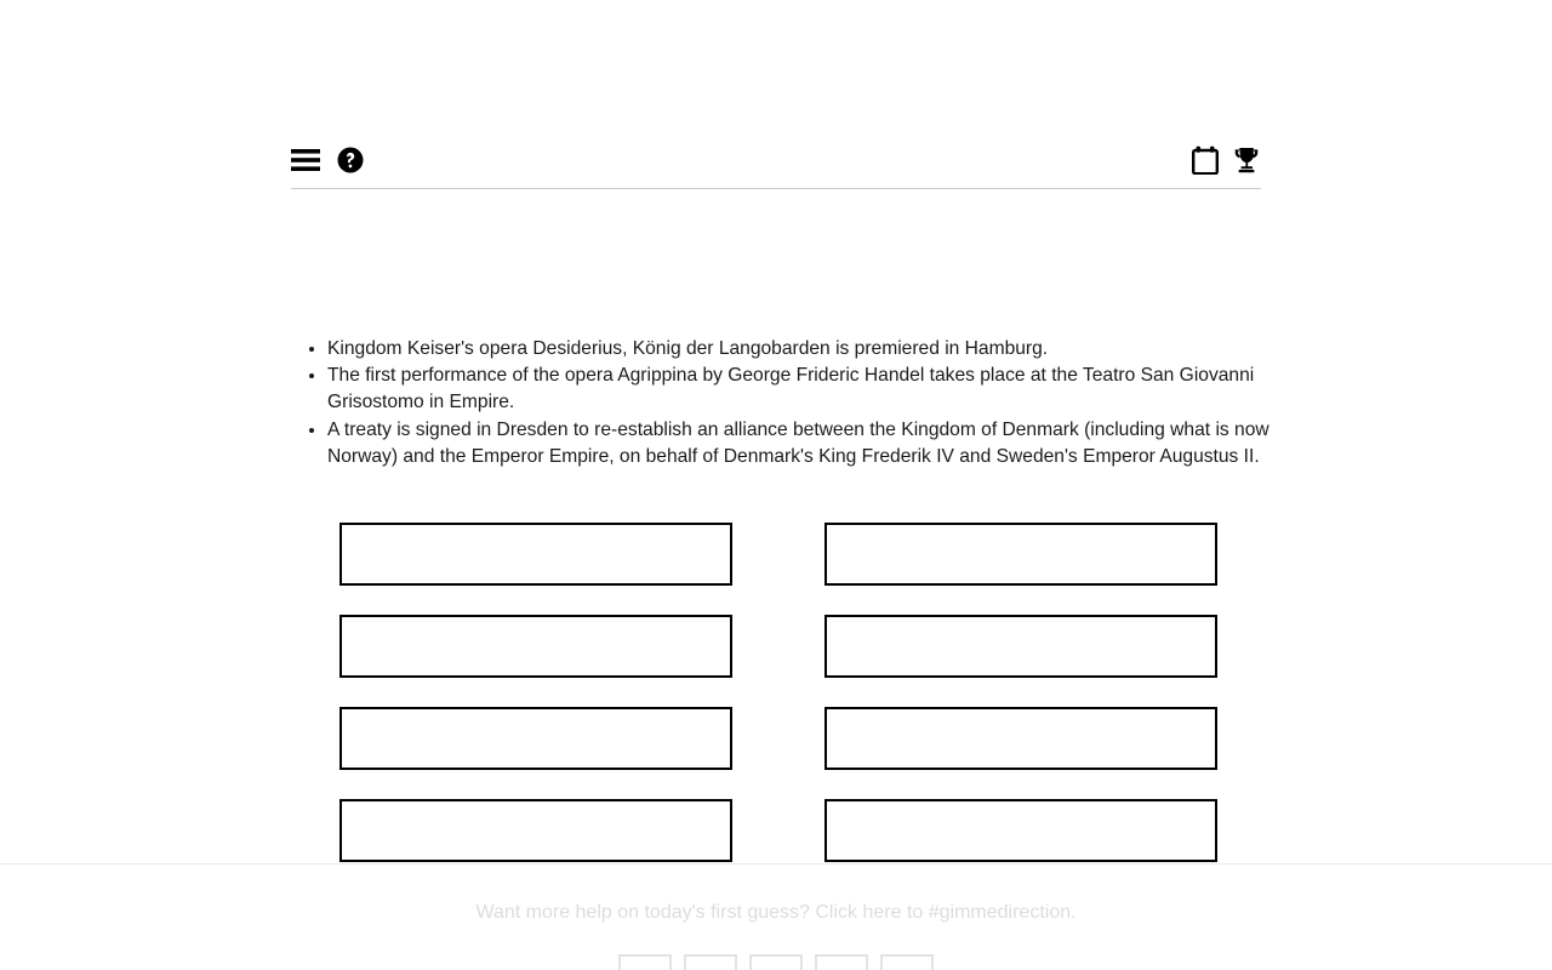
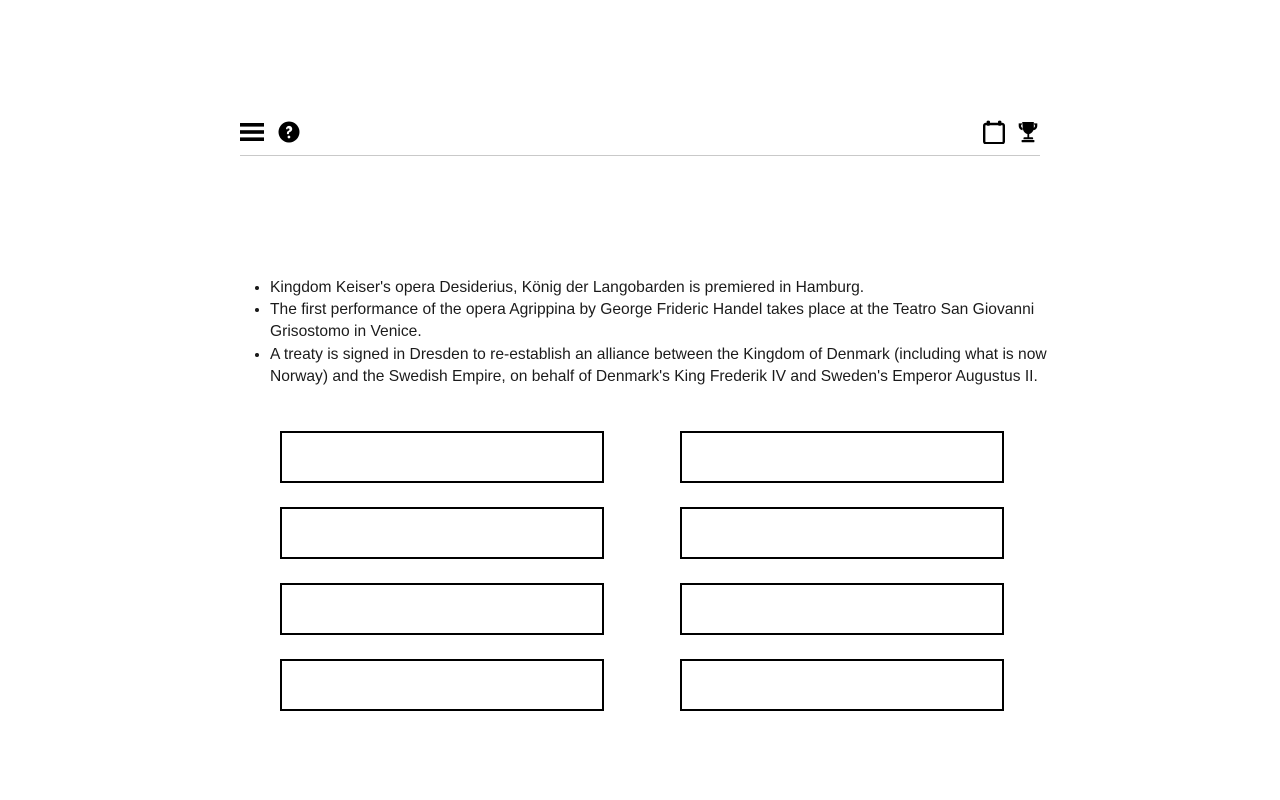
  Kingdom Keiser's opera Desiderius, König der Langobarden is premiered in Hamburg.
- The first performance of the opera Agrippina by George Frideric Handel takes place at the Teatro San Giovanni Grisostomo in Empire.
+ The first performance of the opera Agrippina by George Frideric Handel takes place at the Teatro San Giovanni Grisostomo in Venice.
- A treaty is signed in Dresden to re-establish an alliance between the Kingdom of Denmark (including what is now Norway) and the Emperor Empire, on behalf of Denmark's King Frederik IV and Sweden's Emperor Augustus II.
+ A treaty is signed in Dresden to re-establish an alliance between the Kingdom of Denmark (including what is now Norway) and the Swedish Empire, on behalf of Denmark's King Frederik IV and Sweden's Emperor Augustus II.
- Want more help on today's first guess? Click here to #gimmedirection.
